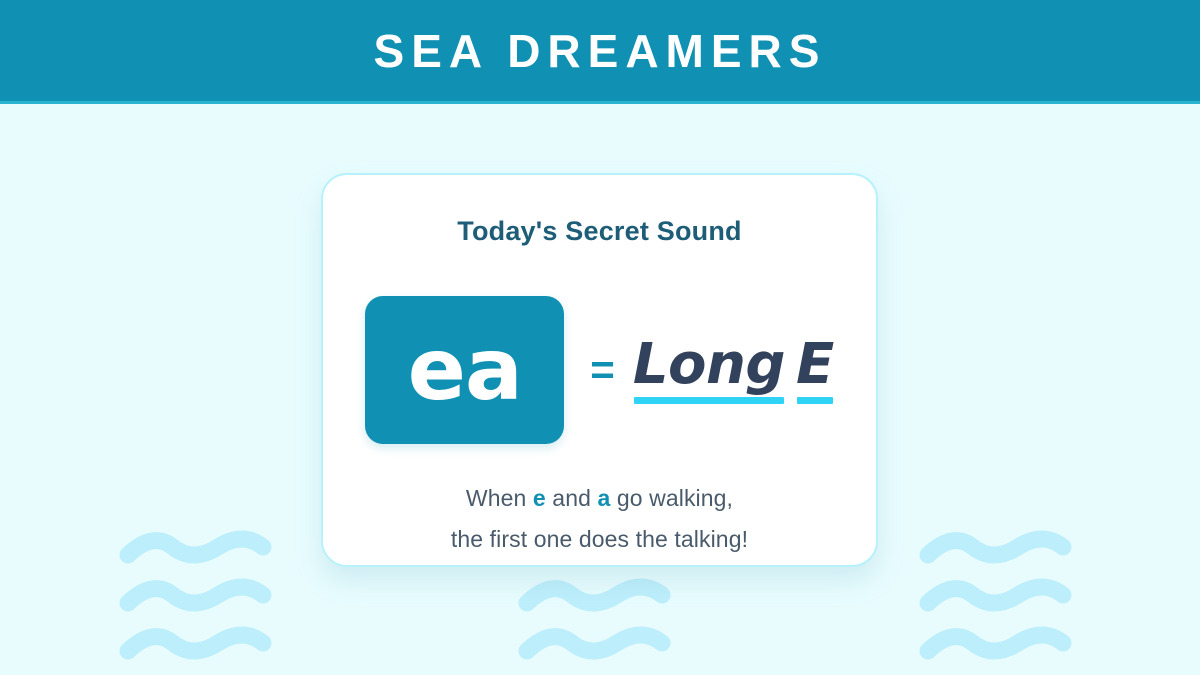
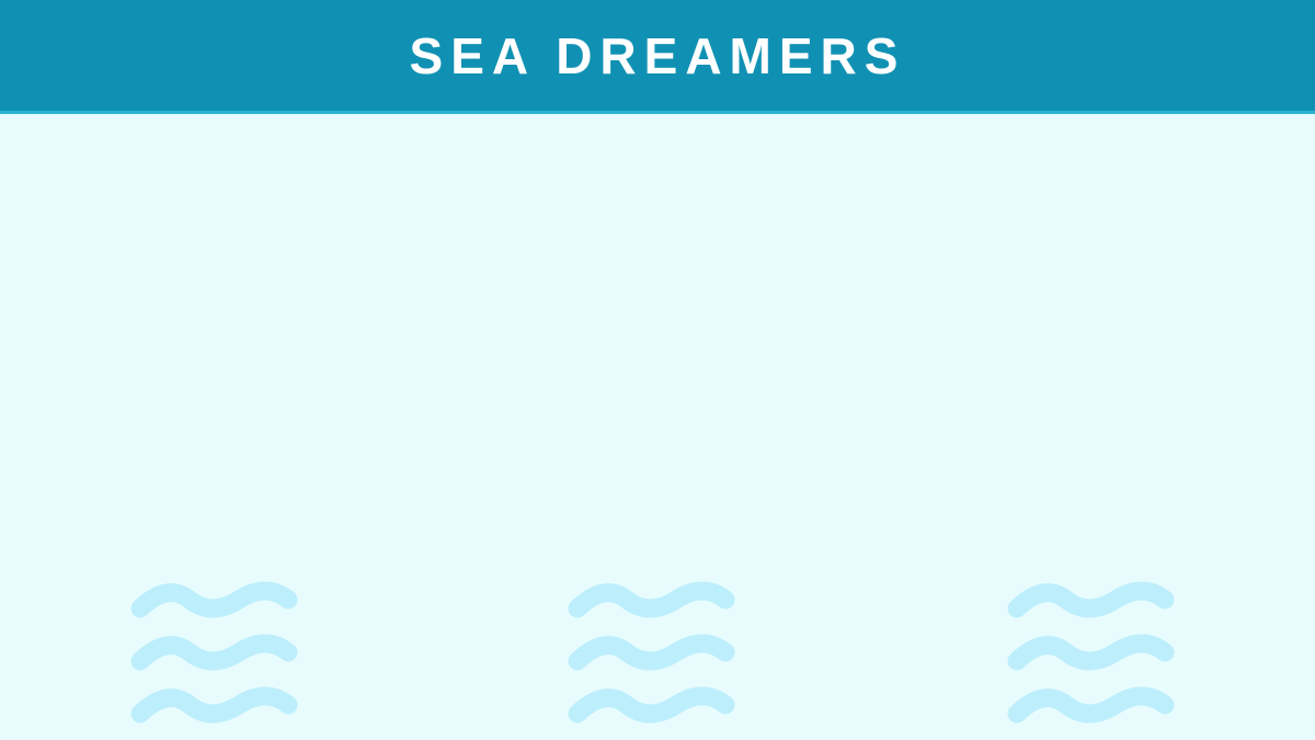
  SEA DREAMERS
- Today's Secret Sound
- ea
- =
- Long
- E
- When e and a go walking,
- the first one does the talking!
